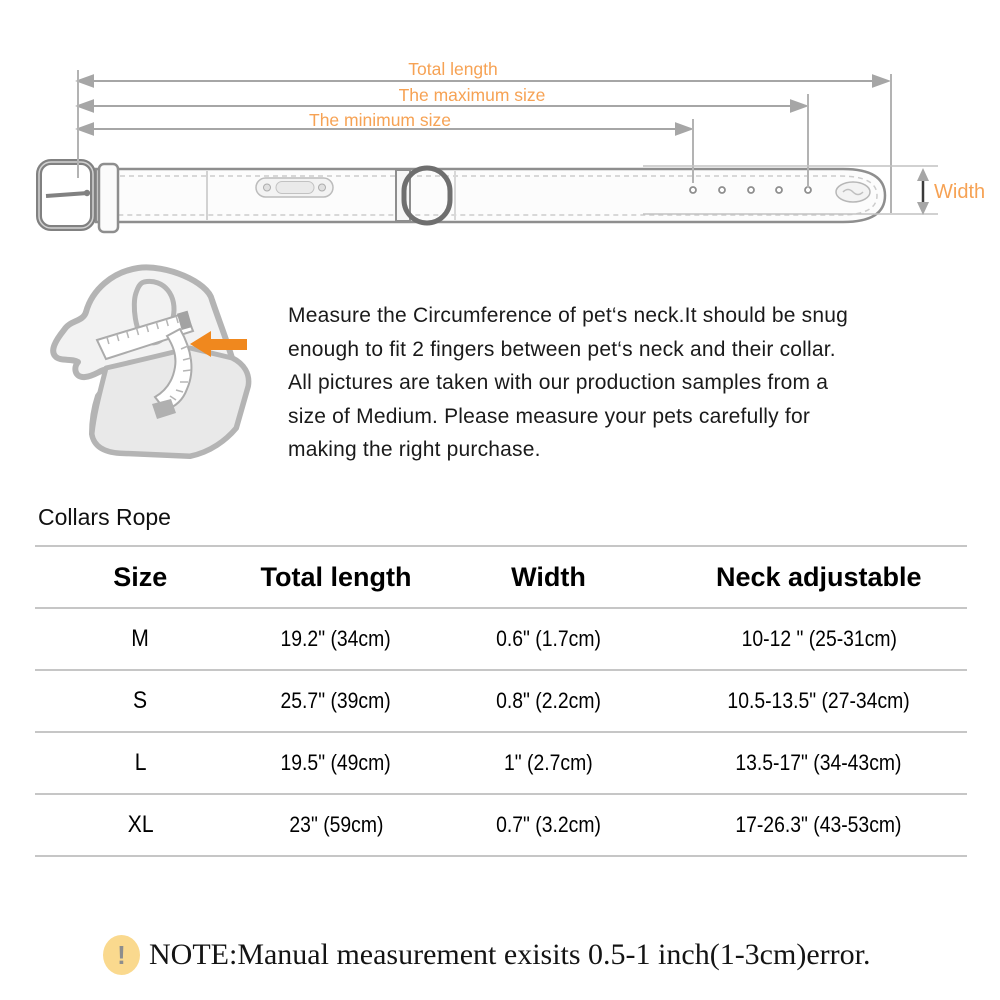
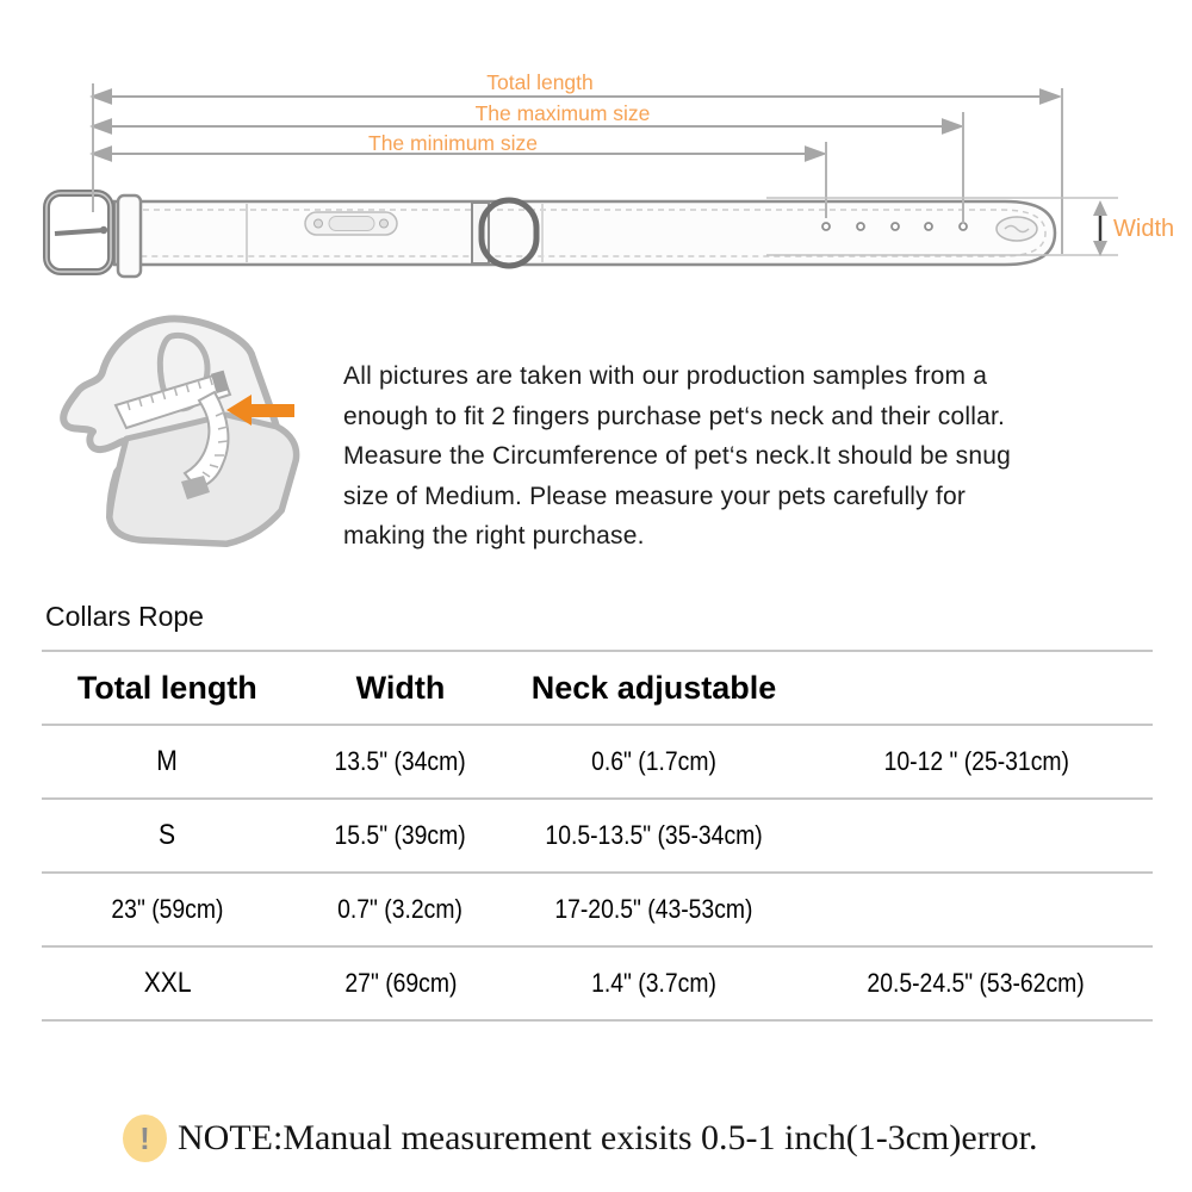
  Total length
  The maximum size
  The minimum size
  Width
- Measure the Circumference of pet‘s neck.It should be snug
+ All pictures are taken with our production samples from a
- enough to fit 2 fingers between pet‘s neck and their collar.
+ enough to fit 2 fingers purchase pet‘s neck and their collar.
- All pictures are taken with our production samples from a
+ Measure the Circumference of pet‘s neck.It should be snug
  size of Medium. Please measure your pets carefully for
  making the right purchase.
  Collars Rope
- Size
  Total length
  Width
  Neck adjustable
  M
- 19.2" (34cm)
+ 13.5" (34cm)
  0.6" (1.7cm)
  10-12 " (25-31cm)
  S
- 25.7" (39cm)
+ 15.5" (39cm)
- 0.8" (2.2cm)
- 10.5-13.5" (27-34cm)
+ 10.5-13.5" (35-34cm)
- L
- 19.5" (49cm)
- 1" (2.7cm)
- 13.5-17" (34-43cm)
- XL
  23" (59cm)
  0.7" (3.2cm)
- 17-26.3" (43-53cm)
+ 17-20.5" (43-53cm)
+ XXL
+ 27" (69cm)
+ 1.4" (3.7cm)
+ 20.5-24.5" (53-62cm)
  !
  NOTE:Manual measurement exisits 0.5-1 inch(1-3cm)error.
